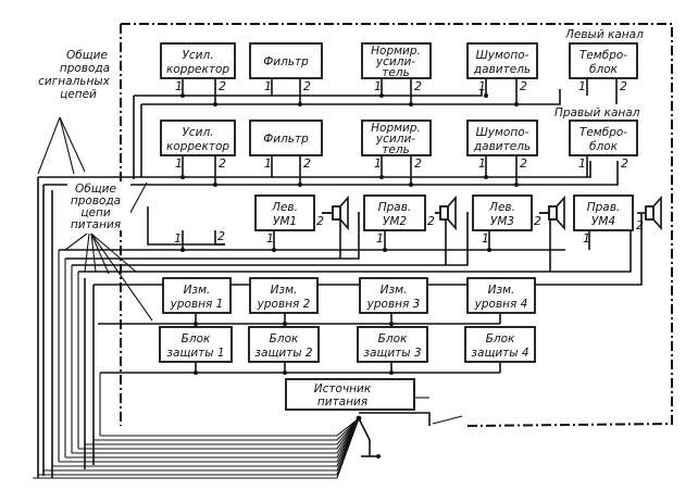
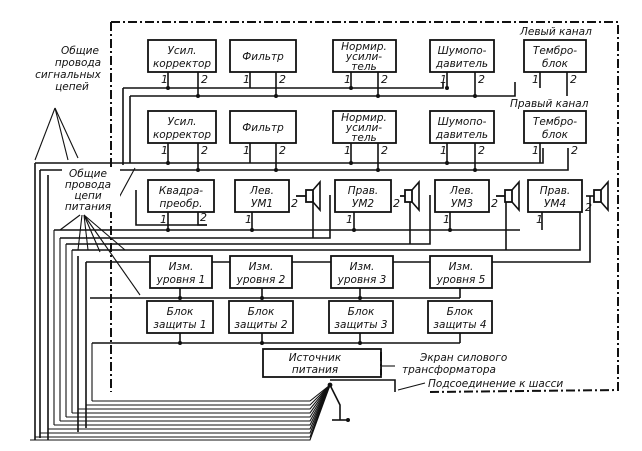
  Усил.
  корректор
  Фильтр
  Нормир.
  усили-
  тель
  Шумопо-
  давитель
  Тембро-
  блок
  Усил.
  корректор
  Фильтр
  Нормир.
  усили-
  тель
  Шумопо-
  давитель
  Тембро-
  блок
+ Квадра-
+ преобр.
  Лев.
  УМ1
  Прав.
  УМ2
  Лев.
  УМ3
  Прав.
  УМ4
  Изм.
  уровня 1
  Изм.
  уровня 2
  Изм.
  уровня 3
  Изм.
- уровня 4
+ уровня 5
  Блок
  защиты 1
  Блок
  защиты 2
  Блок
  защиты 3
  Блок
  защиты 4
  Источник
  питания
  1
  2
  1
  2
  1
  2
  1
  2
  1
  2
  1
  2
  1
  2
  1
  2
  1
  2
  1
  2
  1
  2
  1
  2
  1
  2
  1
  2
  1
  2
  Левый канал
  Правый канал
  Общие
  провода
  сигнальных
  цепей
  Общие
  провода
  цепи
  питания
+ Экран силового
+ трансформатора
+ Подсоединение к шасси
